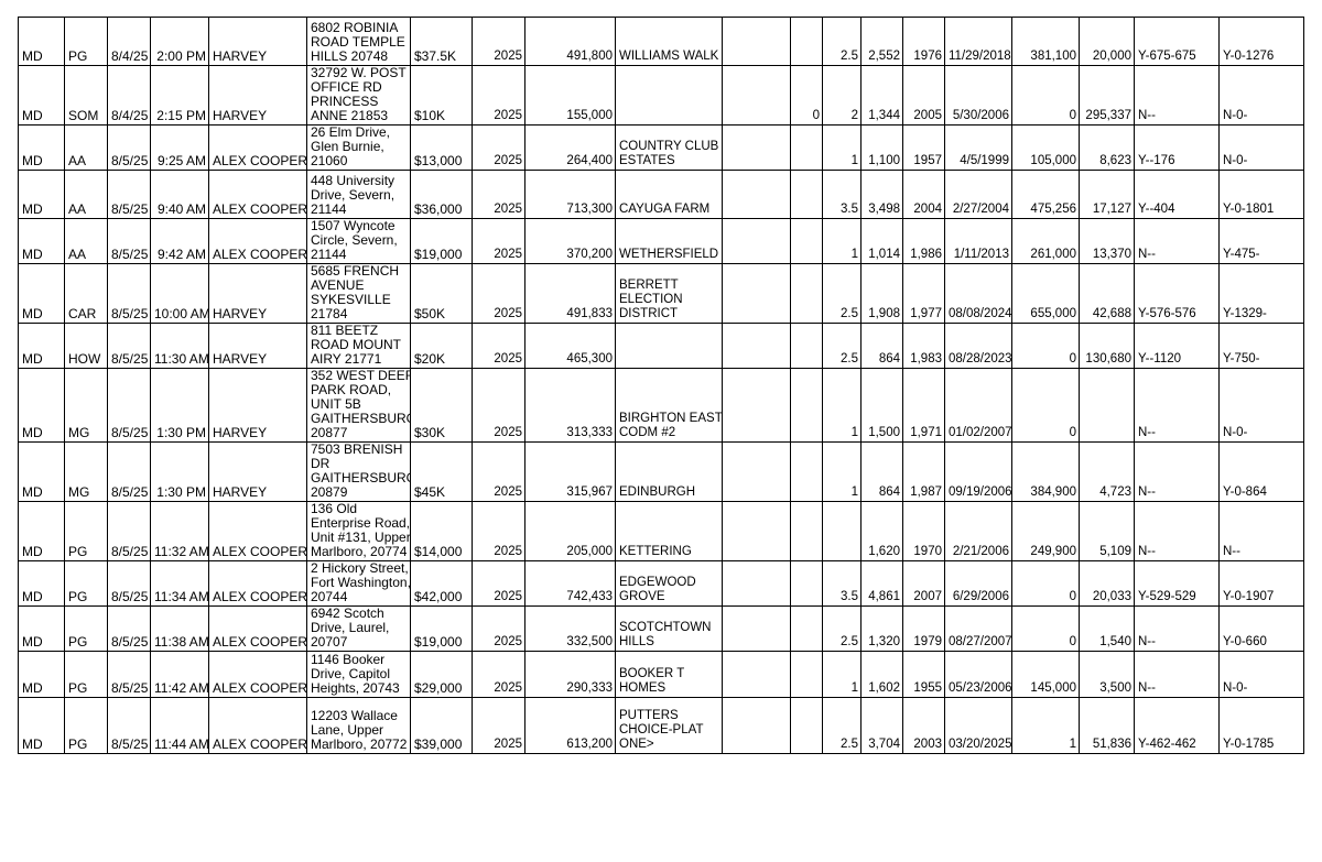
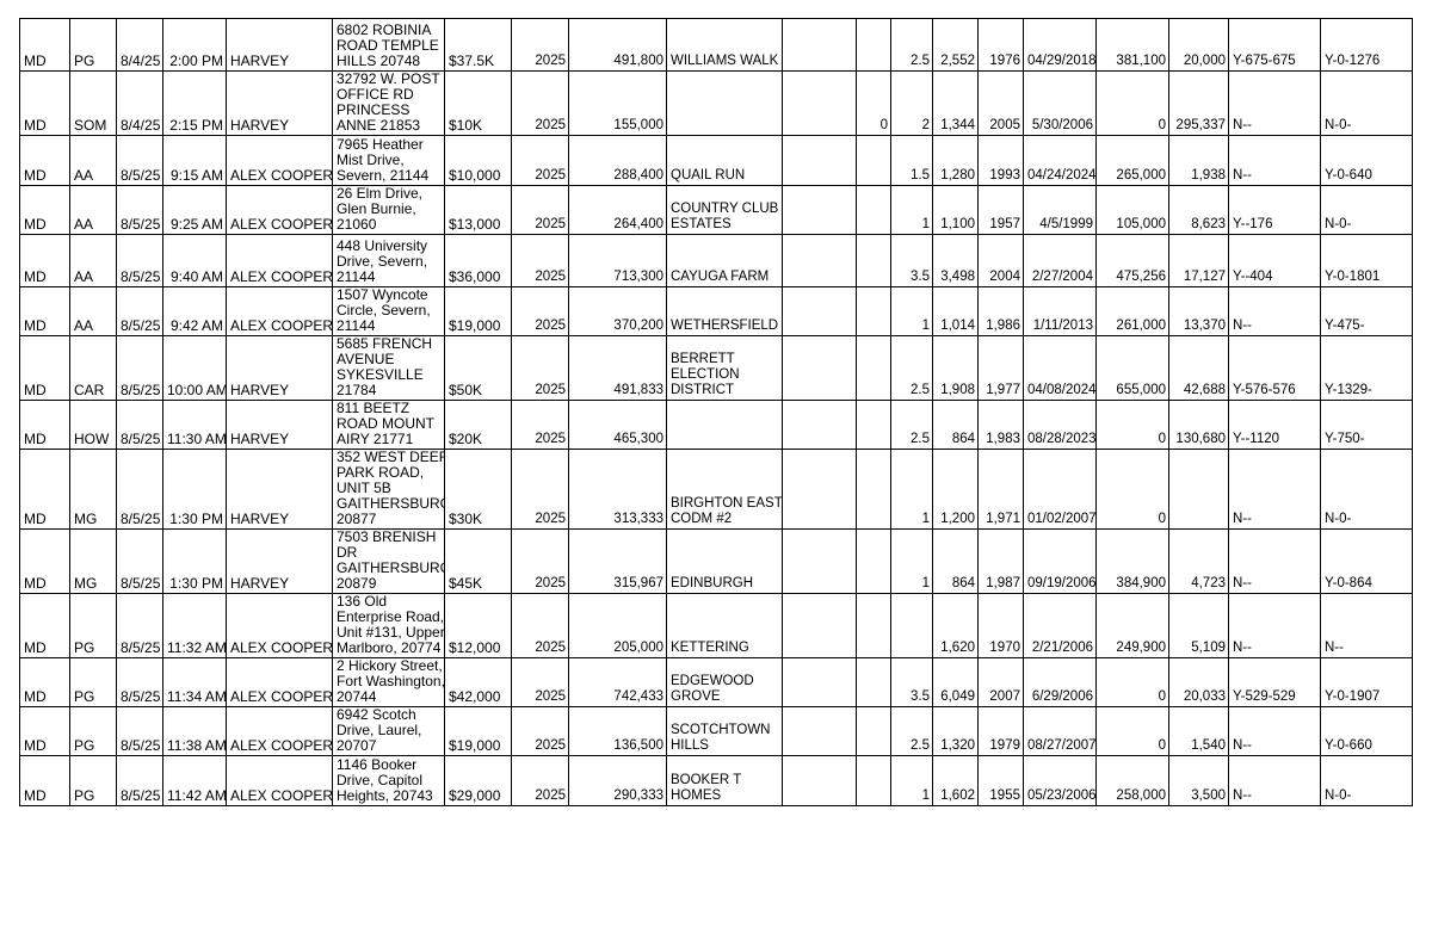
- MD	PG	8/4/25	2:00 PM	HARVEY	6802 ROBINIA ROAD TEMPLE HILLS 20748	$37.5K	2025	491,800	WILLIAMS WALK			2.5	2,552	1976	11/29/2018	381,100	20,000	Y-675-675	Y-0-1276
+ MD	PG	8/4/25	2:00 PM	HARVEY	6802 ROBINIA ROAD TEMPLE HILLS 20748	$37.5K	2025	491,800	WILLIAMS WALK			2.5	2,552	1976	04/29/2018	381,100	20,000	Y-675-675	Y-0-1276
  MD	SOM	8/4/25	2:15 PM	HARVEY	32792 W. POST OFFICE RD PRINCESS ANNE 21853	$10K	2025	155,000			0	2	1,344	2005	5/30/2006	0	295,337	N--	N-0-
+ MD	AA	8/5/25	9:15 AM	ALEX COOPER	7965 Heather Mist Drive, Severn, 21144	$10,000	2025	288,400	QUAIL RUN			1.5	1,280	1993	04/24/2024	265,000	1,938	N--	Y-0-640
  MD	AA	8/5/25	9:25 AM	ALEX COOPER	26 Elm Drive, Glen Burnie, 21060	$13,000	2025	264,400	COUNTRY CLUB ESTATES			1	1,100	1957	4/5/1999	105,000	8,623	Y--176	N-0-
  MD	AA	8/5/25	9:40 AM	ALEX COOPER	448 University Drive, Severn, 21144	$36,000	2025	713,300	CAYUGA FARM			3.5	3,498	2004	2/27/2004	475,256	17,127	Y--404	Y-0-1801
  MD	AA	8/5/25	9:42 AM	ALEX COOPER	1507 Wyncote Circle, Severn, 21144	$19,000	2025	370,200	WETHERSFIELD			1	1,014	1,986	1/11/2013	261,000	13,370	N--	Y-475-
- MD	CAR	8/5/25	10:00 AM	HARVEY	5685 FRENCH AVENUE SYKESVILLE 21784	$50K	2025	491,833	BERRETT ELECTION DISTRICT			2.5	1,908	1,977	08/08/2024	655,000	42,688	Y-576-576	Y-1329-
+ MD	CAR	8/5/25	10:00 AM	HARVEY	5685 FRENCH AVENUE SYKESVILLE 21784	$50K	2025	491,833	BERRETT ELECTION DISTRICT			2.5	1,908	1,977	04/08/2024	655,000	42,688	Y-576-576	Y-1329-
  MD	HOW	8/5/25	11:30 AM	HARVEY	811 BEETZ ROAD MOUNT AIRY 21771	$20K	2025	465,300				2.5	864	1,983	08/28/2023	0	130,680	Y--1120	Y-750-
- MD	MG	8/5/25	1:30 PM	HARVEY	352 WEST DEER PARK ROAD, UNIT 5B GAITHERSBUR 20877	$30K	2025	313,333	BIRGHTON EAST CODM #2			1	1,500	1,971	01/02/2007	0		N--	N-0-
+ MD	MG	8/5/25	1:30 PM	HARVEY	352 WEST DEER PARK ROAD, UNIT 5B GAITHERSBUR 20877	$30K	2025	313,333	BIRGHTON EAST CODM #2			1	1,200	1,971	01/02/2007	0		N--	N-0-
  MD	MG	8/5/25	1:30 PM	HARVEY	7503 BRENISH DR GAITHERSBUR 20879	$45K	2025	315,967	EDINBURGH			1	864	1,987	09/19/2006	384,900	4,723	N--	Y-0-864
- MD	PG	8/5/25	11:32 AM	ALEX COOPER	136 Old Enterprise Road, Unit #131, Upper Marlboro, 20774	$14,000	2025	205,000	KETTERING				1,620	1970	2/21/2006	249,900	5,109	N--	N--
+ MD	PG	8/5/25	11:32 AM	ALEX COOPER	136 Old Enterprise Road, Unit #131, Upper Marlboro, 20774	$12,000	2025	205,000	KETTERING				1,620	1970	2/21/2006	249,900	5,109	N--	N--
- MD	PG	8/5/25	11:34 AM	ALEX COOPER	2 Hickory Street, Fort Washington, 20744	$42,000	2025	742,433	EDGEWOOD GROVE			3.5	4,861	2007	6/29/2006	0	20,033	Y-529-529	Y-0-1907
+ MD	PG	8/5/25	11:34 AM	ALEX COOPER	2 Hickory Street, Fort Washington, 20744	$42,000	2025	742,433	EDGEWOOD GROVE			3.5	6,049	2007	6/29/2006	0	20,033	Y-529-529	Y-0-1907
- MD	PG	8/5/25	11:38 AM	ALEX COOPER	6942 Scotch Drive, Laurel, 20707	$19,000	2025	332,500	SCOTCHTOWN HILLS			2.5	1,320	1979	08/27/2007	0	1,540	N--	Y-0-660
+ MD	PG	8/5/25	11:38 AM	ALEX COOPER	6942 Scotch Drive, Laurel, 20707	$19,000	2025	136,500	SCOTCHTOWN HILLS			2.5	1,320	1979	08/27/2007	0	1,540	N--	Y-0-660
- MD	PG	8/5/25	11:42 AM	ALEX COOPER	1146 Booker Drive, Capitol Heights, 20743	$29,000	2025	290,333	BOOKER T HOMES			1	1,602	1955	05/23/2006	145,000	3,500	N--	N-0-
+ MD	PG	8/5/25	11:42 AM	ALEX COOPER	1146 Booker Drive, Capitol Heights, 20743	$29,000	2025	290,333	BOOKER T HOMES			1	1,602	1955	05/23/2006	258,000	3,500	N--	N-0-
- MD	PG	8/5/25	11:44 AM	ALEX COOPER	12203 Wallace Lane, Upper Marlboro, 20772	$39,000	2025	613,200	PUTTERS CHOICE-PLAT ONE>			2.5	3,704	2003	03/20/2025	1	51,836	Y-462-462	Y-0-1785
